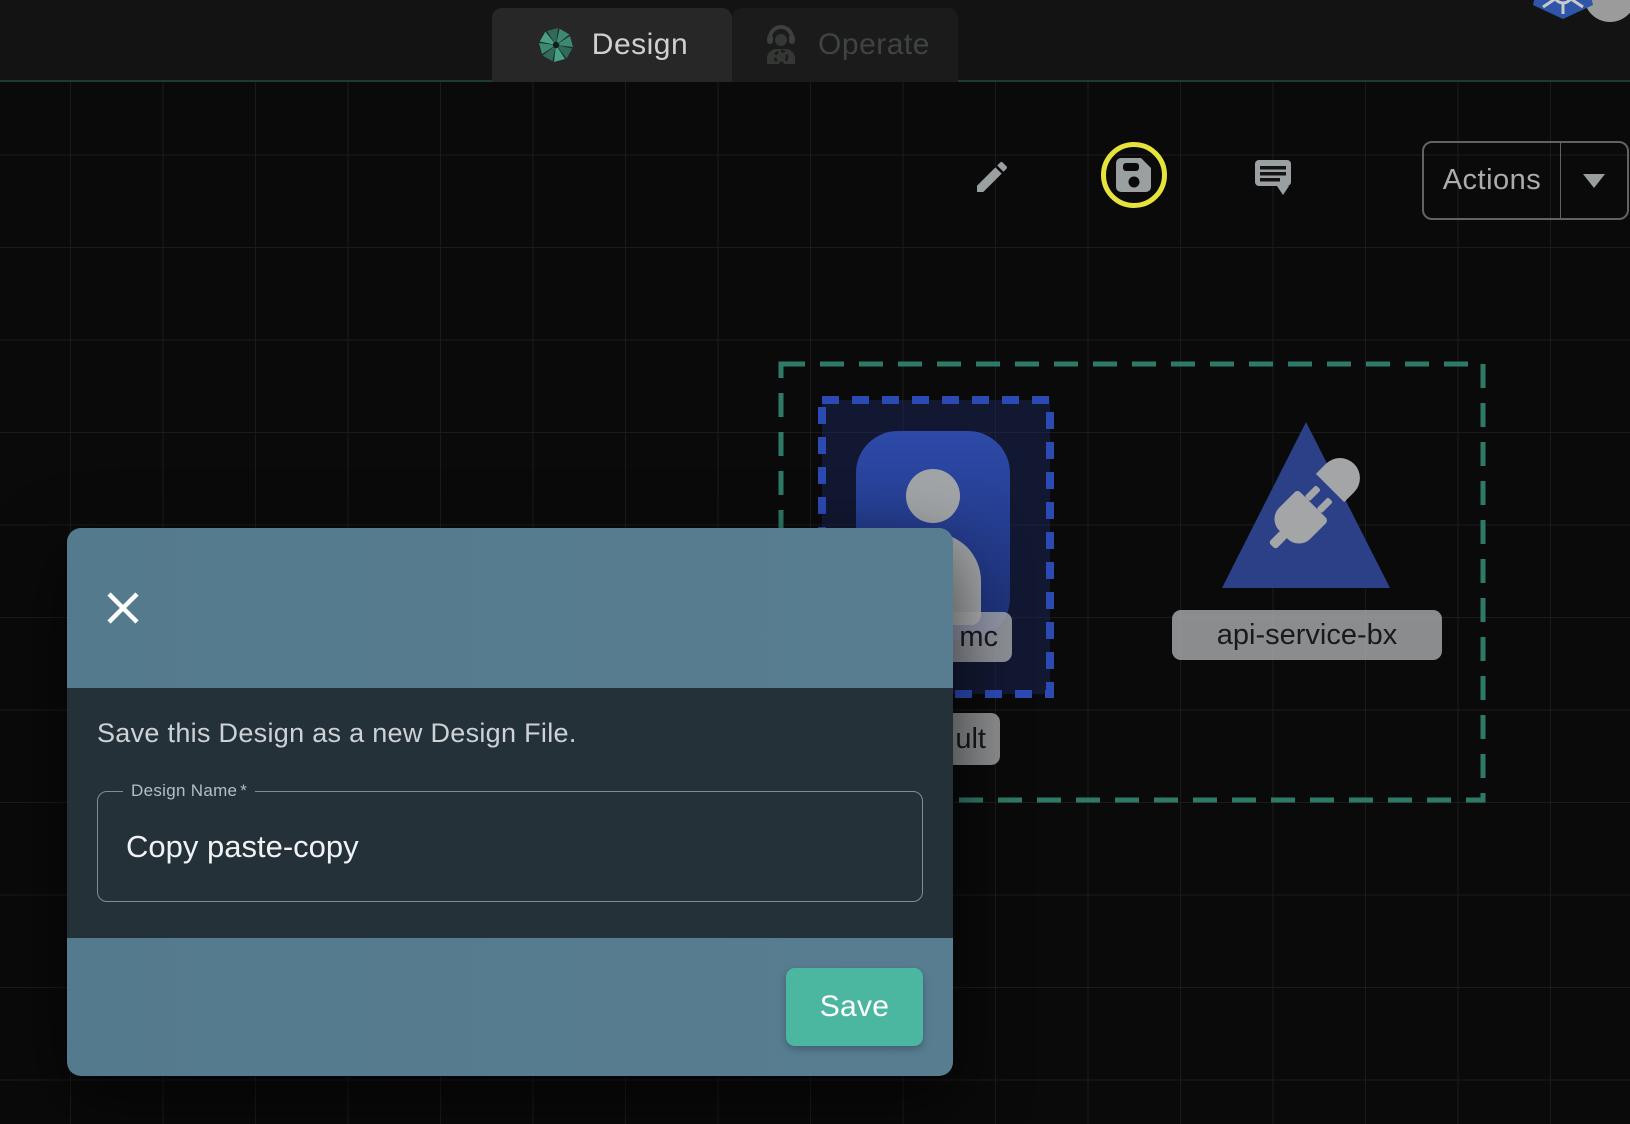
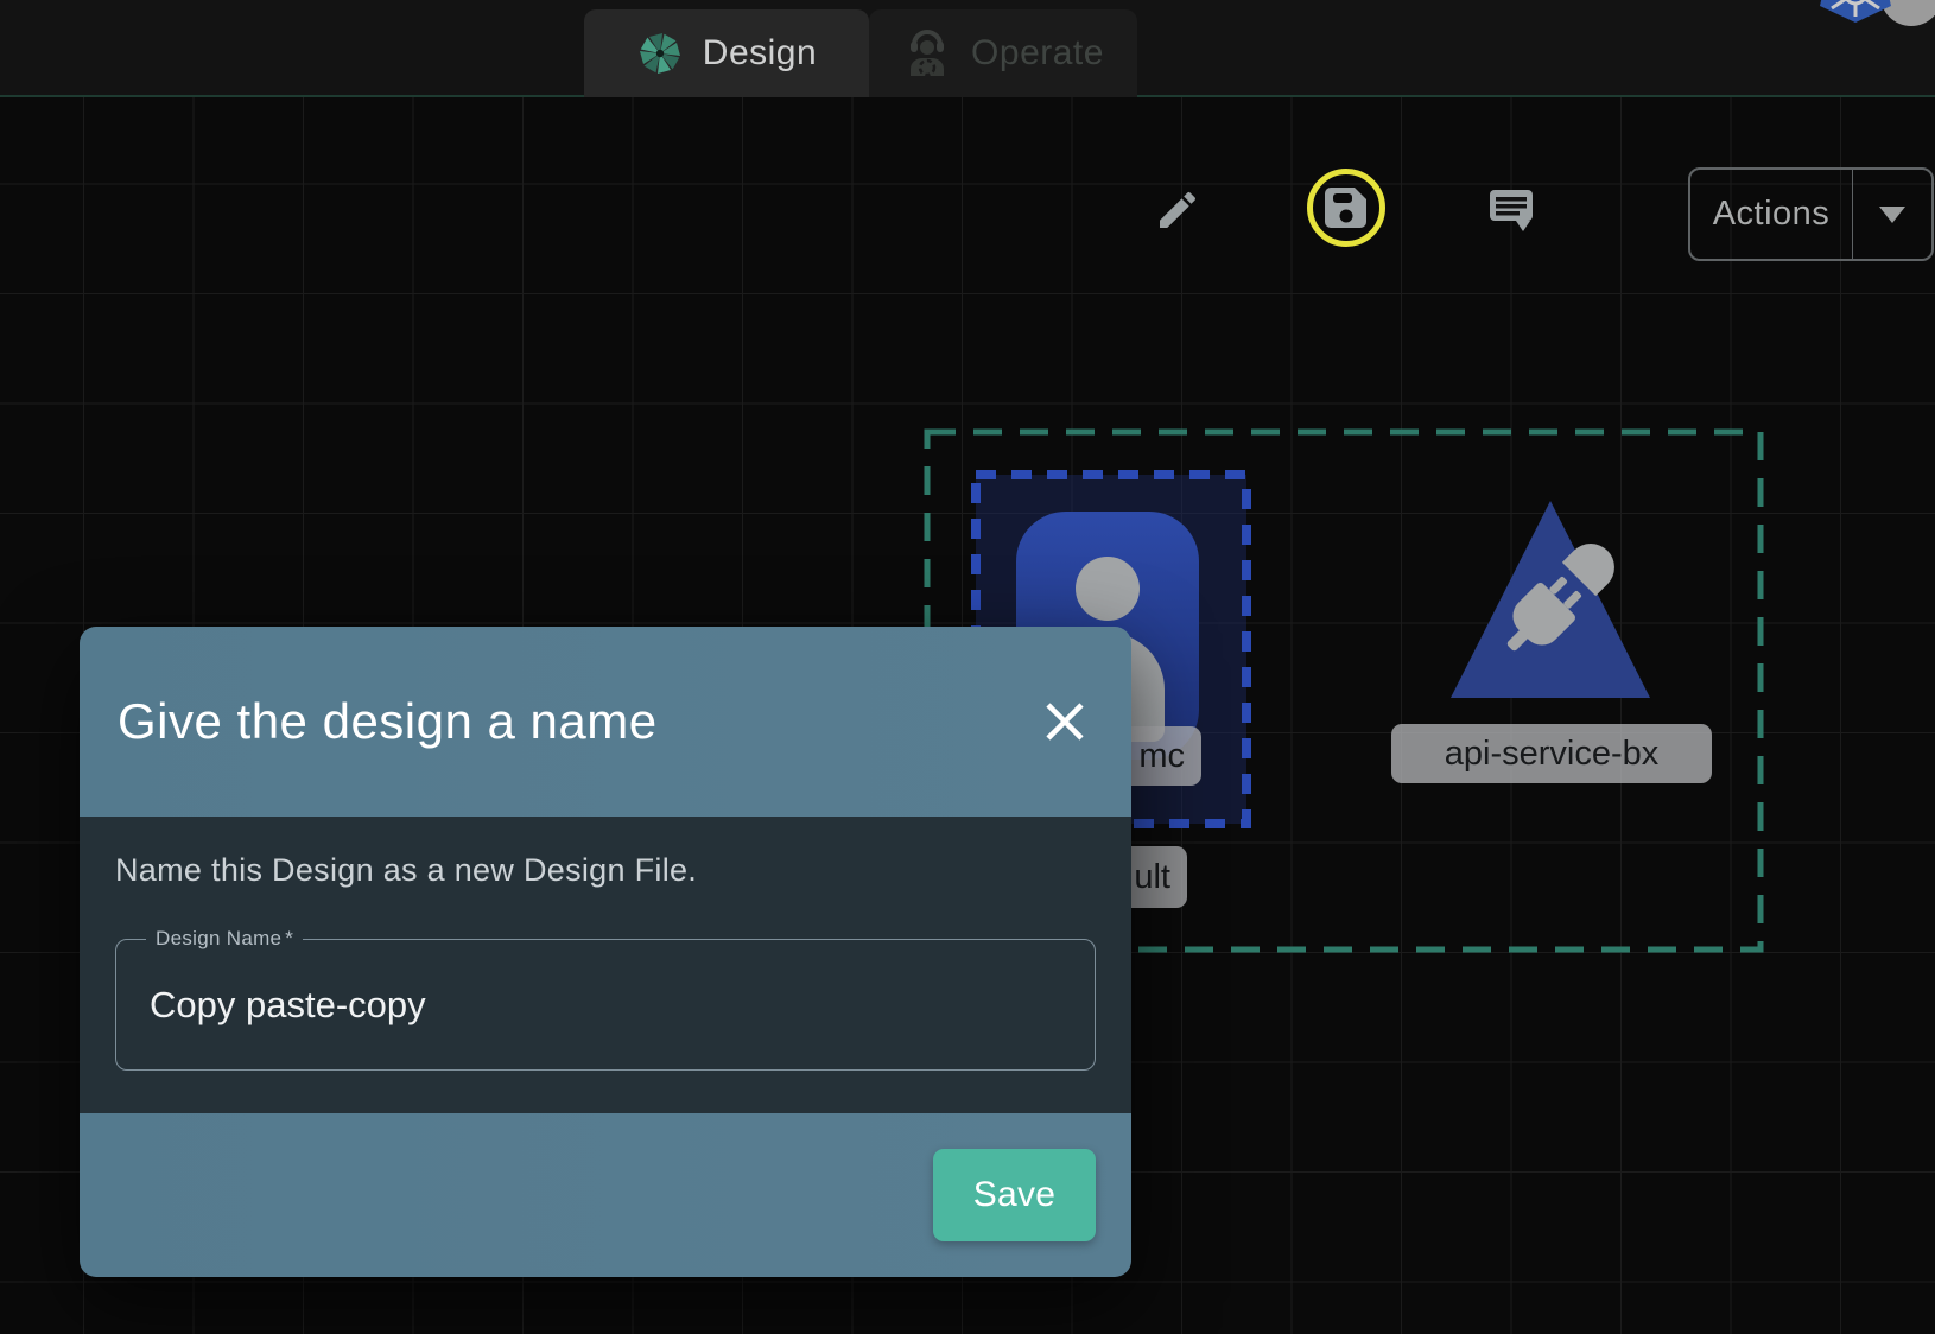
  mc
  ult
  api-service-bx
  Design
  Operate
  Actions
+ Give the design a name
- Save this Design as a new Design File.
+ Name this Design as a new Design File.
  Copy paste-copy
  Design Name *
  Save
